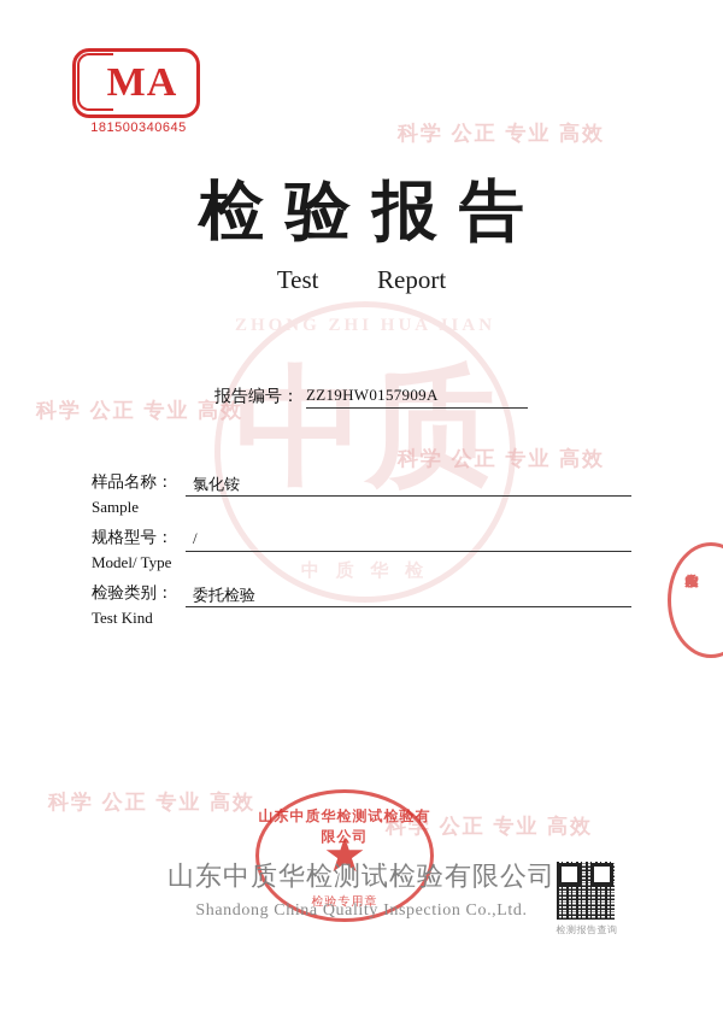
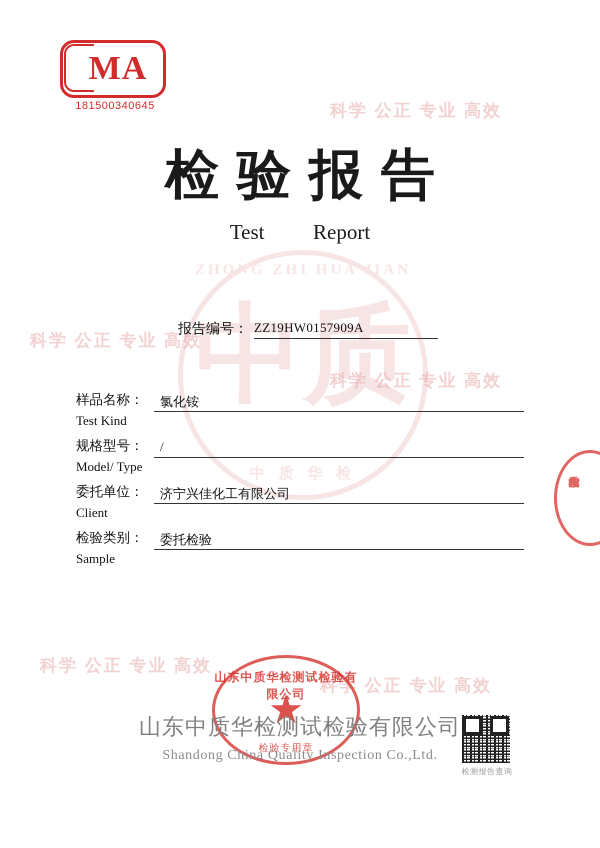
  科学 公正 专业 高效
  科学 公正 专业 高效
  科学 公正 专业 高效
  科学 公正 专业 高效
  科学 公正 专业 高效
  ZHONG ZHI HUA JIAN
  中质
  中 质 华 检
  MA
  181500340645
  检验报告
  Test Report
  报告编号：
  ZZ19HW0157909A
  样品名称：
- Sample
+ Test Kind
  氯化铵
  规格型号：
  Model/ Type
  /
+ 委托单位：
+ Client
+ 济宁兴佳化工有限公司
  检验类别：
- Test Kind
+ Sample
  委托检验
  山东中质华检测试检验有限公司
  ★
  检验专用章
  山东中质华检测试检验有限公司
  Shandong China Quality Inspection Co.,Ltd.
  检测报告查询
